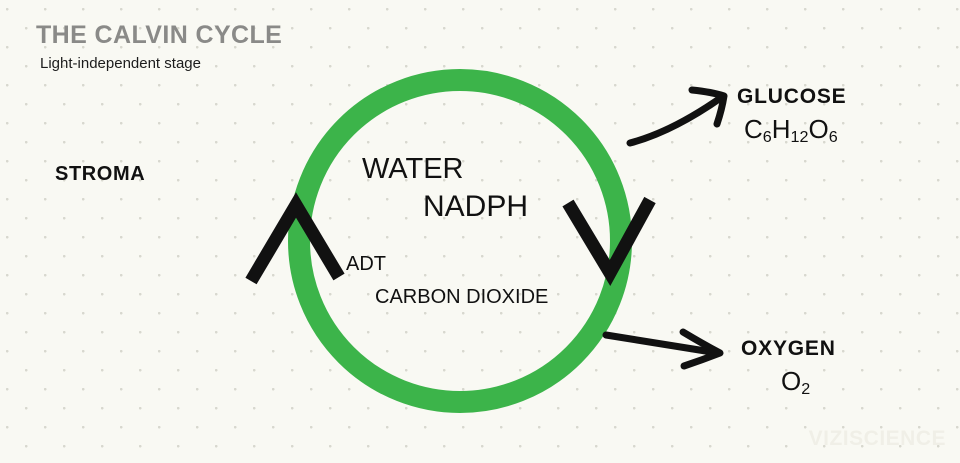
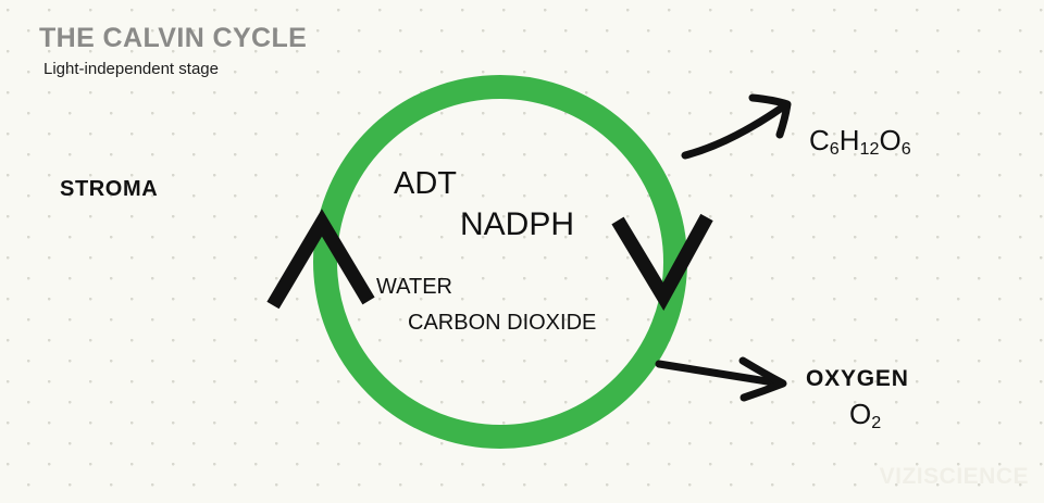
  THE CALVIN CYCLE
  Light-independent stage
  STROMA
- WATER
+ ADT
  NADPH
- ADT
+ WATER
  CARBON DIOXIDE
- GLUCOSE
  C6H12O6
  OXYGEN
  O2
  VIZISCIENCE
